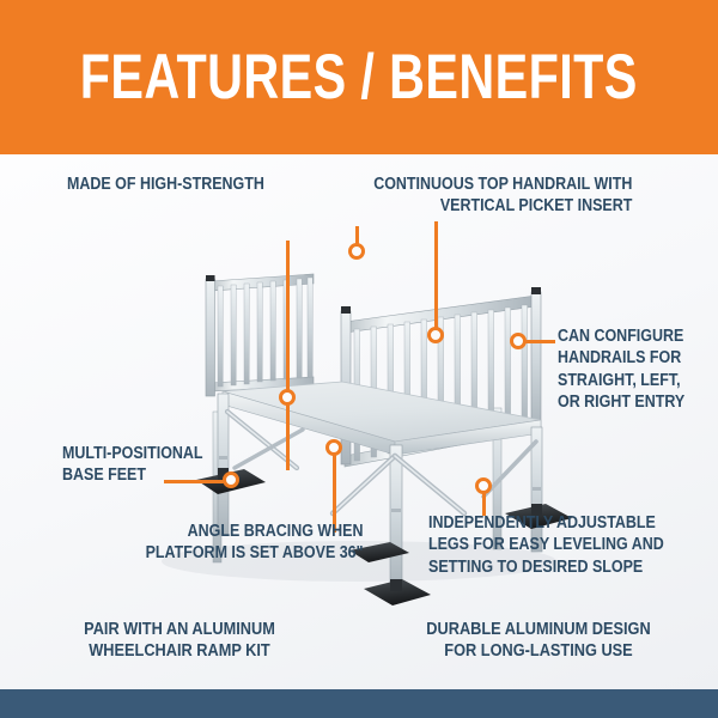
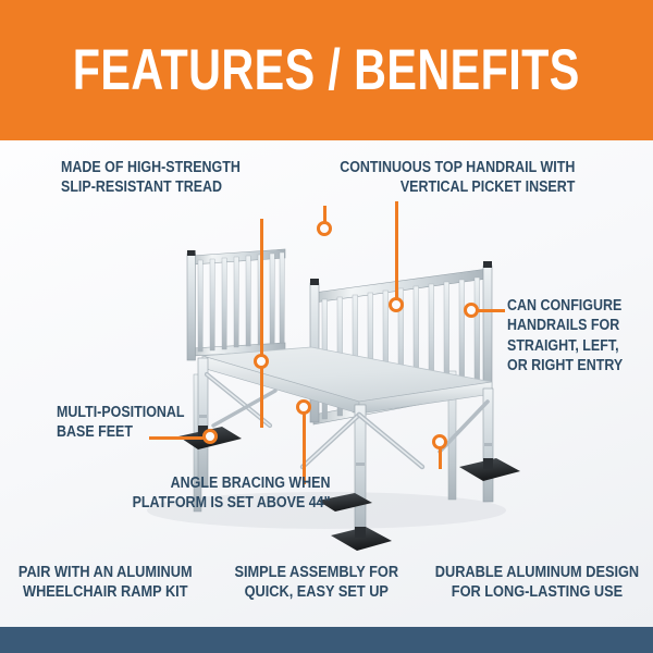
  FEATURES / BENEFITS
  MADE OF HIGH-STRENGTH
+ SLIP-RESISTANT TREAD
  CONTINUOUS TOP HANDRAIL WITH
  VERTICAL PICKET INSERT
  CAN CONFIGURE
  HANDRAILS FOR
  STRAIGHT, LEFT,
  OR RIGHT ENTRY
  MULTI-POSITIONAL
  BASE FEET
  ANGLE BRACING WHEN
- PLATFORM IS SET ABOVE 36"
+ PLATFORM IS SET ABOVE 44"
- INDEPENDENTLY ADJUSTABLE
- LEGS FOR EASY LEVELING AND
- SETTING TO DESIRED SLOPE
  PAIR WITH AN ALUMINUM
  WHEELCHAIR RAMP KIT
+ SIMPLE ASSEMBLY FOR
+ QUICK, EASY SET UP
  DURABLE ALUMINUM DESIGN
  FOR LONG-LASTING USE
